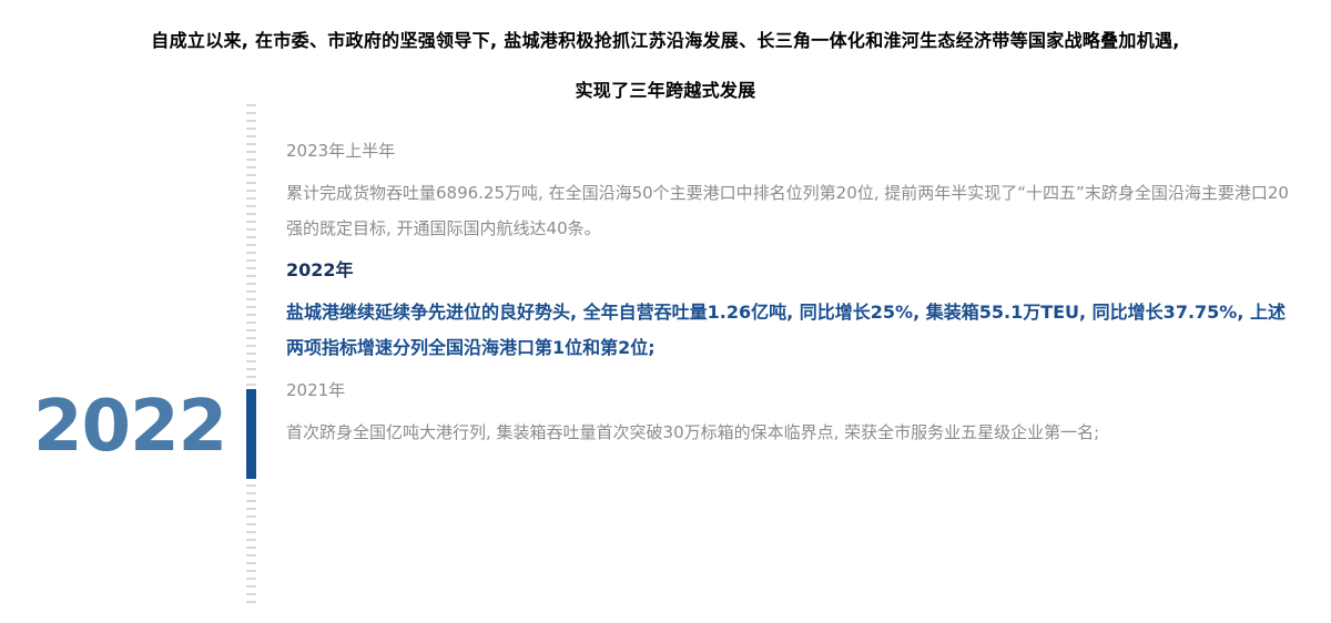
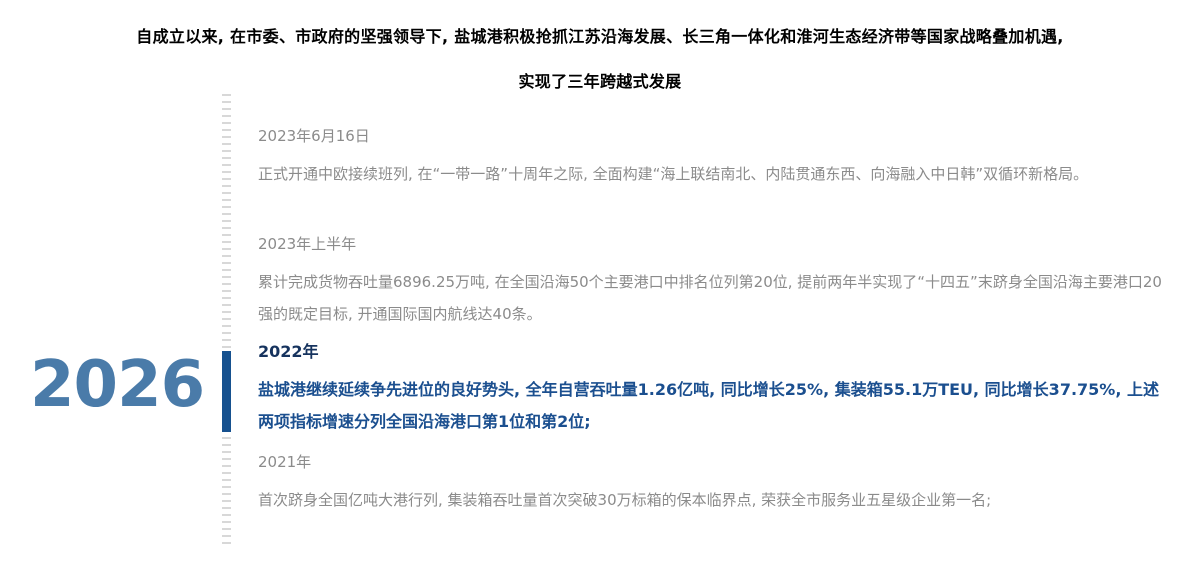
  自成立以来, 在市委、市政府的坚强领导下, 盐城港积极抢抓江苏沿海发展、长三角一体化和淮河生态经济带等国家战略叠加机遇,
  实现了三年跨越式发展
- 2022
+ 2026
+ 2023年6月16日
+ 正式开通中欧接续班列, 在“一带一路”十周年之际, 全面构建“海上联结南北、内陆贯通东西、向海融入中日韩”双循环新格局。
  2023年上半年
  累计完成货物吞吐量6896.25万吨, 在全国沿海50个主要港口中排名位列第20位, 提前两年半实现了“十四五”末跻身全国沿海主要港口20强的既定目标, 开通国际国内航线达40条。
  2022年
  盐城港继续延续争先进位的良好势头, 全年自营吞吐量1.26亿吨, 同比增长25%, 集装箱55.1万TEU, 同比增长37.75%, 上述两项指标增速分列全国沿海港口第1位和第2位;
  2021年
  首次跻身全国亿吨大港行列, 集装箱吞吐量首次突破30万标箱的保本临界点, 荣获全市服务业五星级企业第一名;
